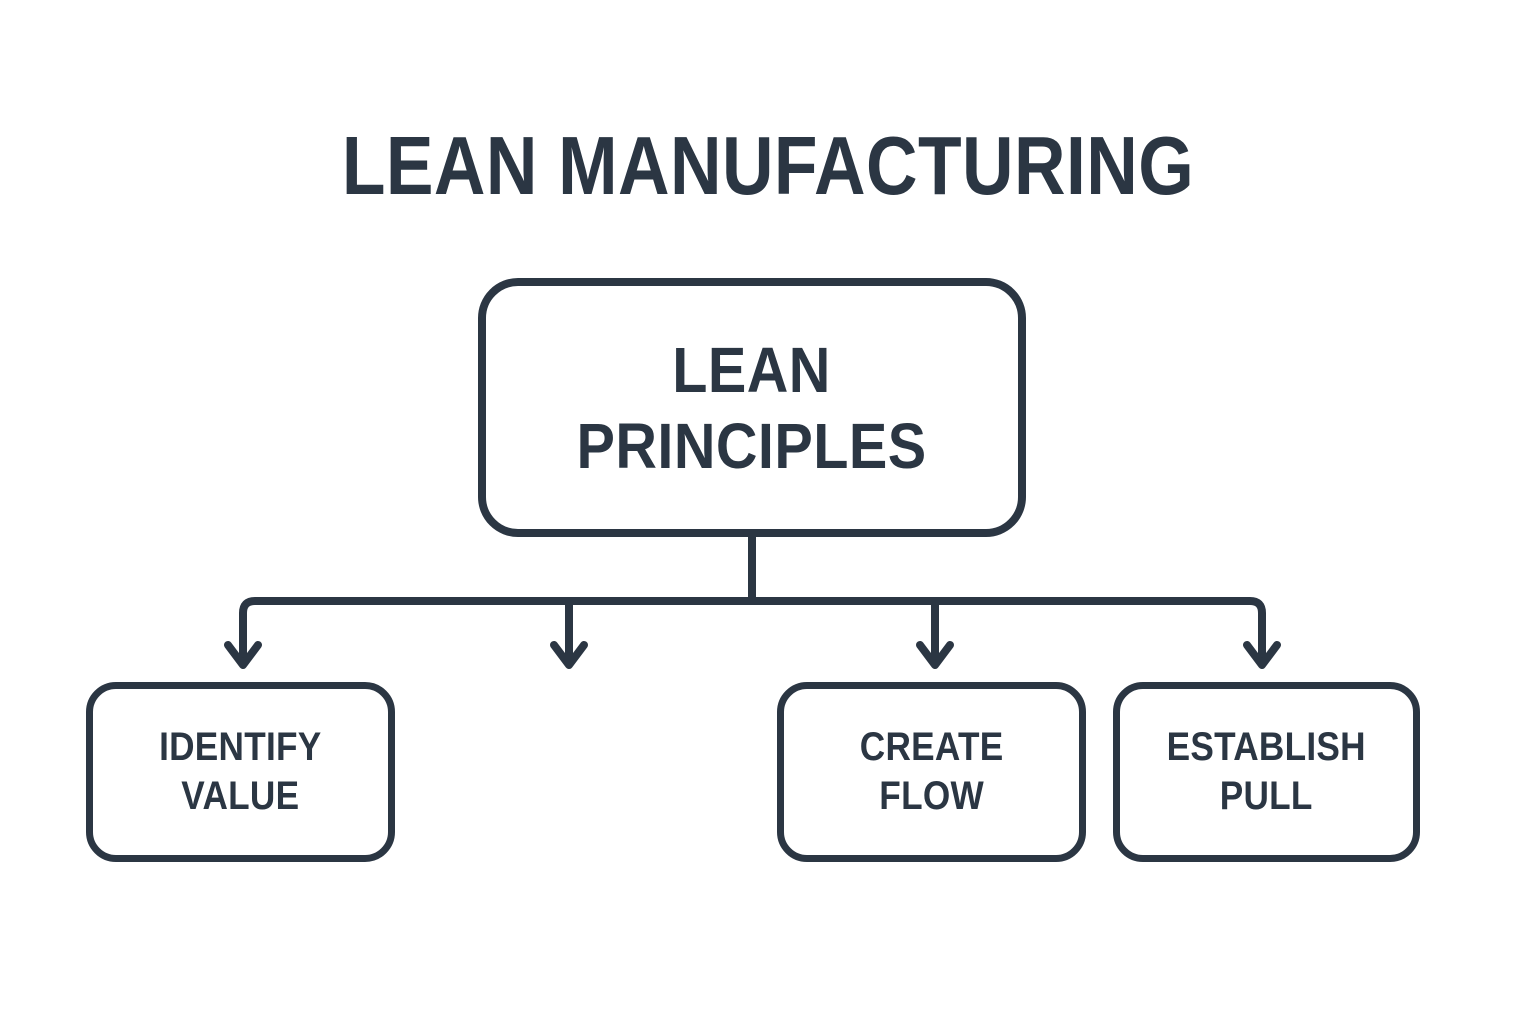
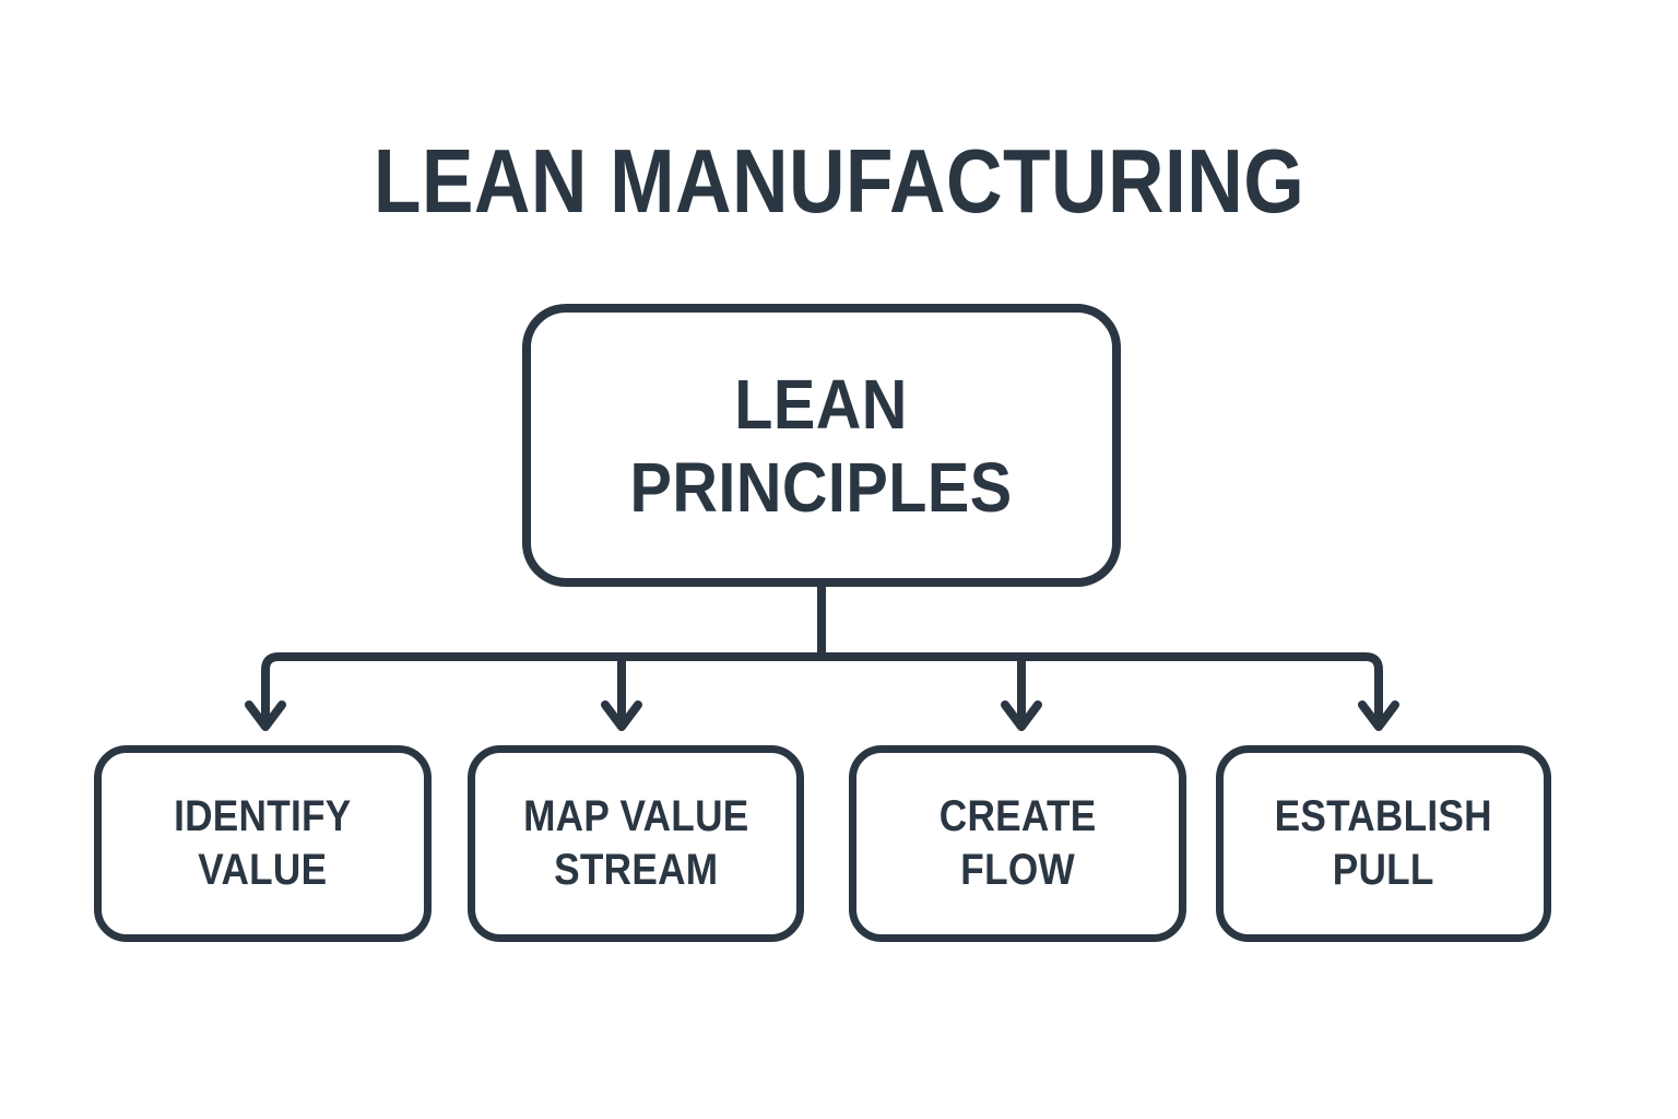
  LEAN MANUFACTURING
  LEAN
  PRINCIPLES
  IDENTIFY
  VALUE
+ MAP VALUE
+ STREAM
  CREATE
  FLOW
  ESTABLISH
  PULL
